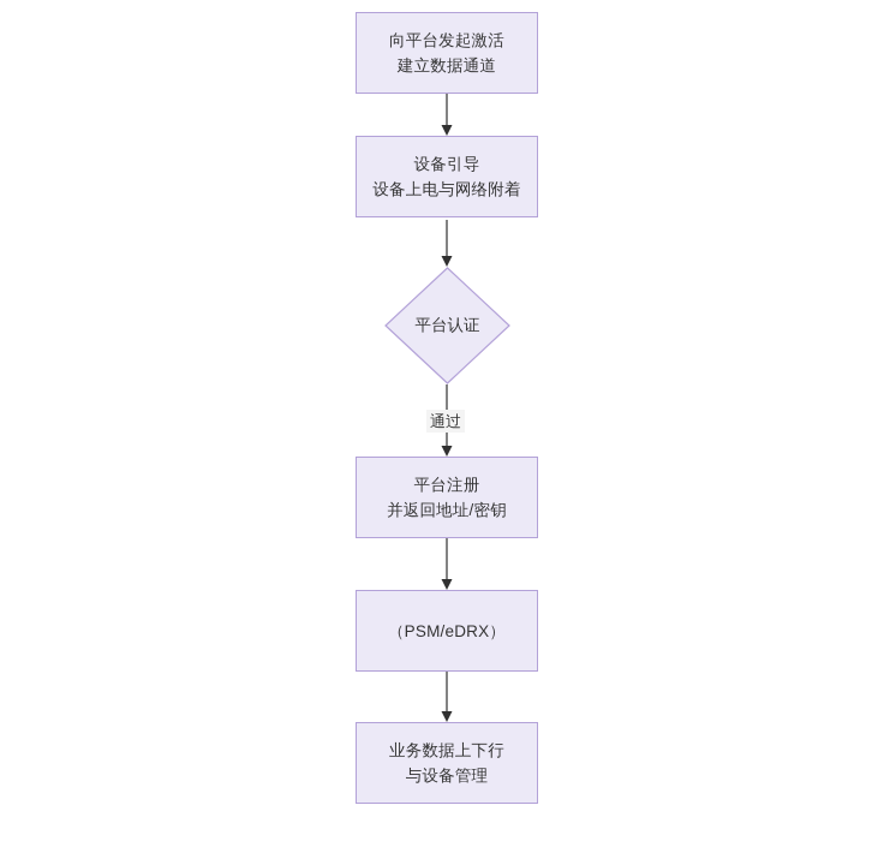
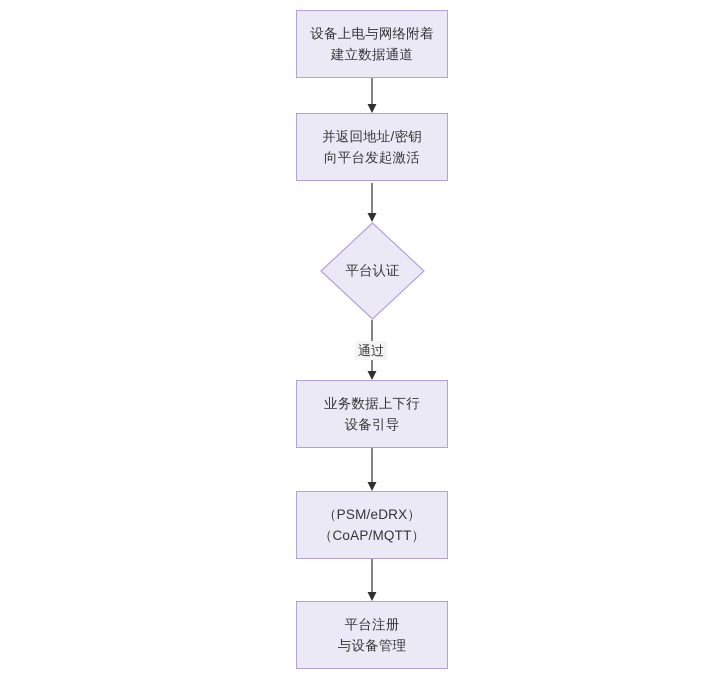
- 向平台发起激活
+ 设备上电与网络附着
  建立数据通道
- 设备引导
+ 并返回地址/密钥
- 设备上电与网络附着
+ 向平台发起激活
  平台认证
  通过
- 平台注册
+ 业务数据上下行
- 并返回地址/密钥
+ 设备引导
  （PSM/eDRX）
+ （CoAP/MQTT）
- 业务数据上下行
+ 平台注册
  与设备管理
